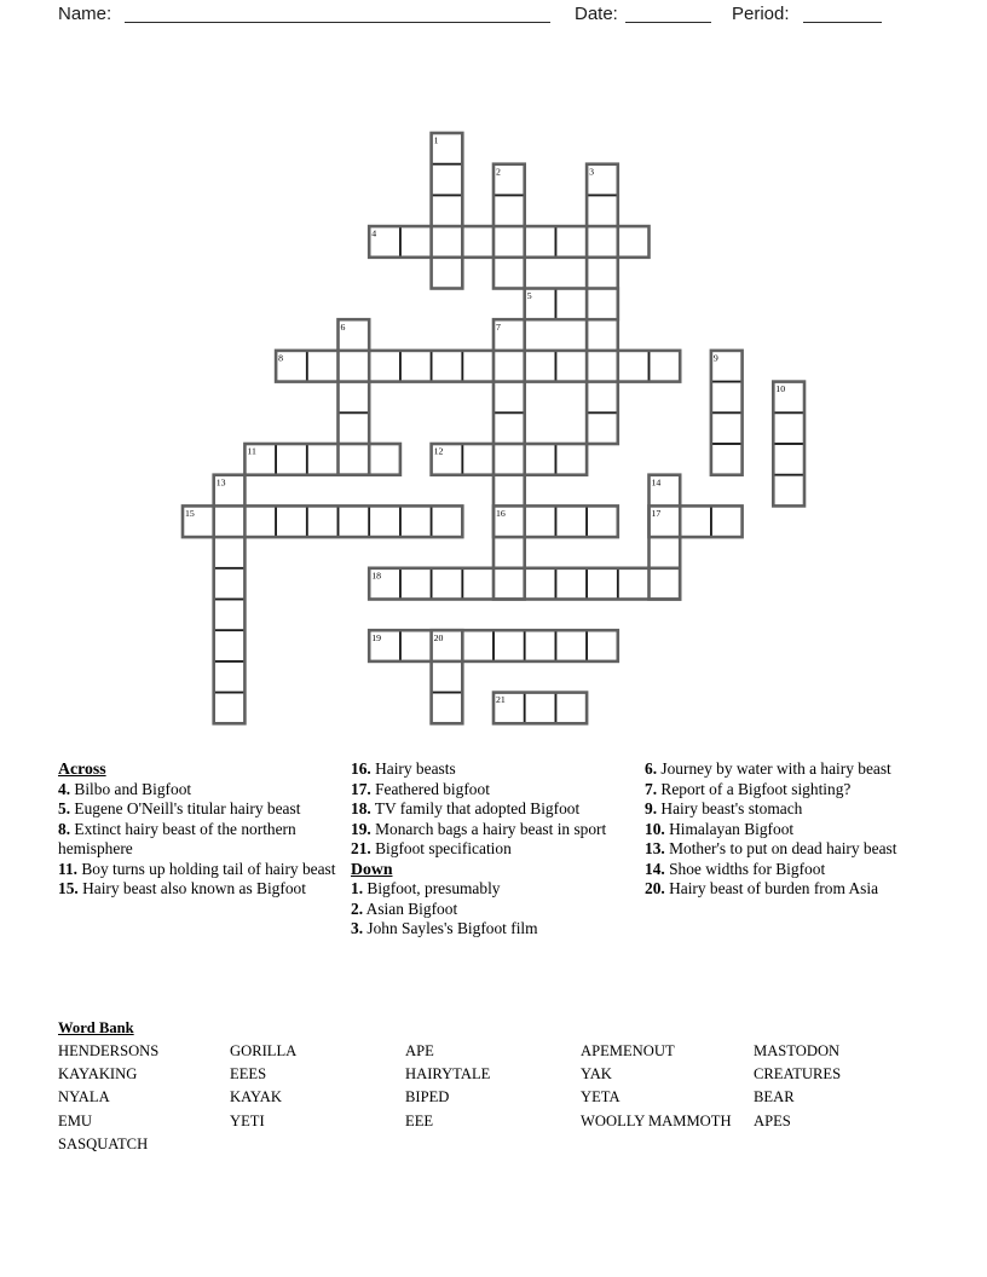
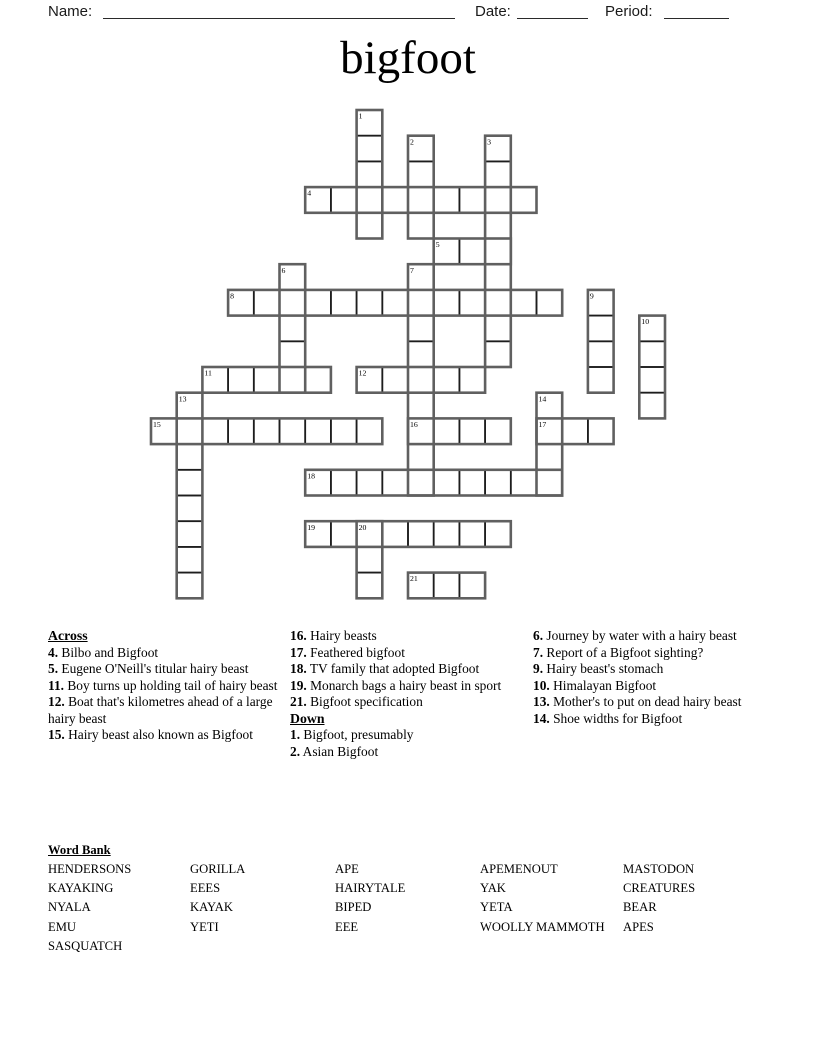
  Name:
  Date:
  Period:
+ bigfoot
  1
  2
  3
  4
  5
  6
  7
  8
  9
  10
  11
  12
  13
  14
  15
  16
  17
  18
  19
  20
  21
  Across
  4. Bilbo and Bigfoot
  5. Eugene O'Neill's titular hairy beast
- 8. Extinct hairy beast of the northern hemisphere
  11. Boy turns up holding tail of hairy beast
+ 12. Boat that's kilometres ahead of a large hairy beast
  15. Hairy beast also known as Bigfoot
  16. Hairy beasts
  17. Feathered bigfoot
  18. TV family that adopted Bigfoot
  19. Monarch bags a hairy beast in sport
  21. Bigfoot specification
  Down
  1. Bigfoot, presumably
  2. Asian Bigfoot
- 3. John Sayles's Bigfoot film
  6. Journey by water with a hairy beast
  7. Report of a Bigfoot sighting?
  9. Hairy beast's stomach
  10. Himalayan Bigfoot
  13. Mother's to put on dead hairy beast
  14. Shoe widths for Bigfoot
- 20. Hairy beast of burden from Asia
  Word Bank
  HENDERSONS
  KAYAKING
  NYALA
  EMU
  SASQUATCH
  GORILLA
  EEES
  KAYAK
  YETI
  APE
  HAIRYTALE
  BIPED
  EEE
  APEMENOUT
  YAK
  YETA
  WOOLLY MAMMOTH
  MASTODON
  CREATURES
  BEAR
  APES
